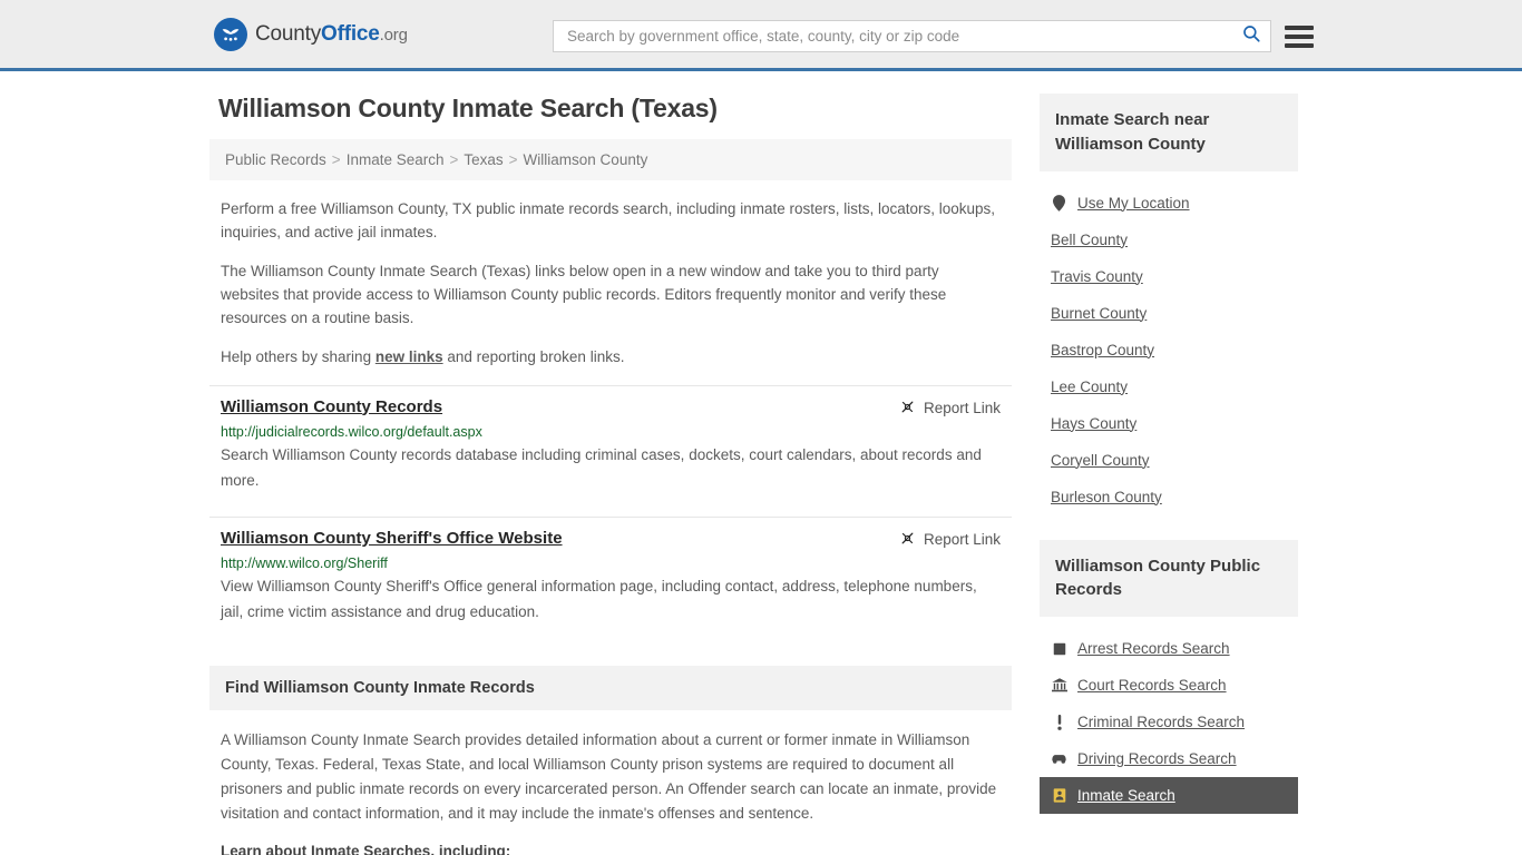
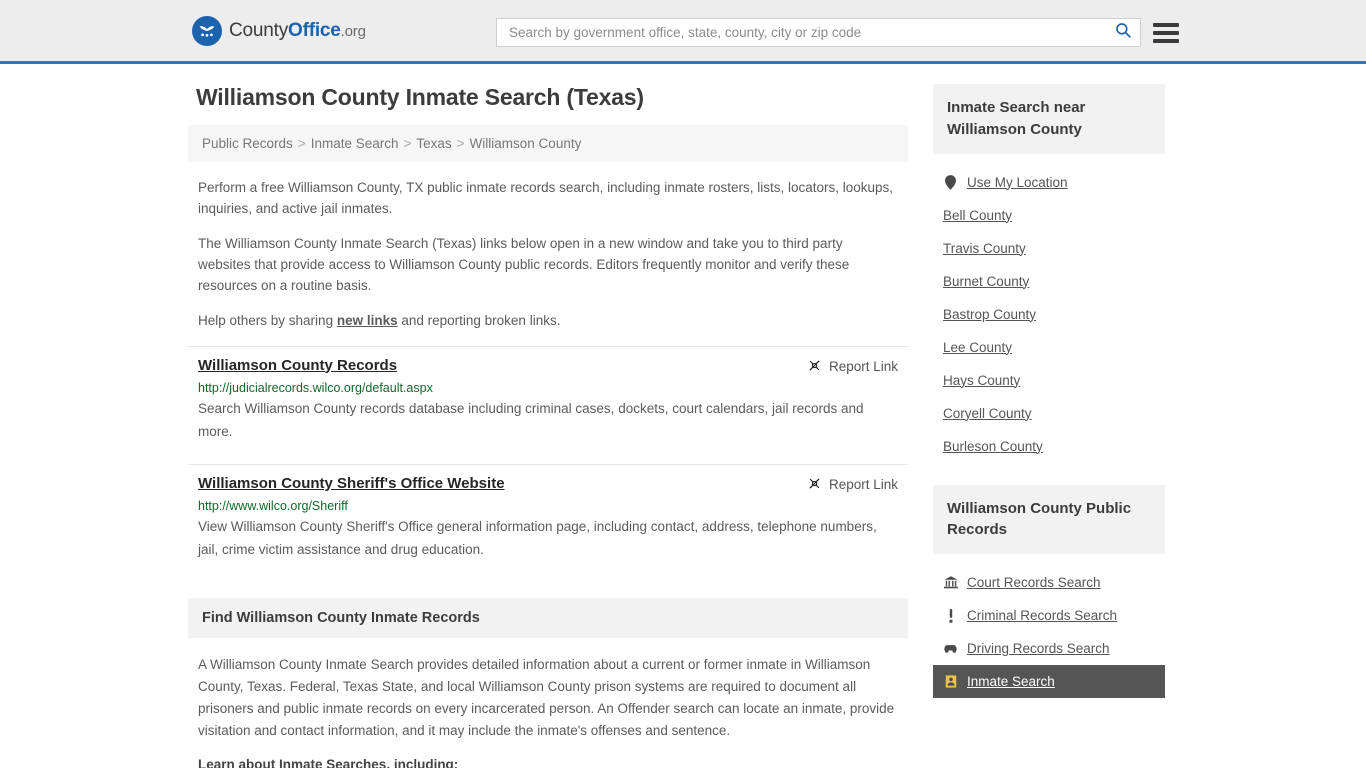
  CountyOffice.org
  Search by government office, state, county, city or zip code
  Williamson County Inmate Search (Texas)
  Public Records > Inmate Search > Texas > Williamson County
  Perform a free Williamson County, TX public inmate records search, including inmate rosters, lists, locators, lookups, inquiries, and active jail inmates.
  The Williamson County Inmate Search (Texas) links below open in a new window and take you to third party websites that provide access to Williamson County public records. Editors frequently monitor and verify these resources on a routine basis.
  Help others by sharing new links and reporting broken links.
  Williamson County Records
  Report Link
  http://judicialrecords.wilco.org/default.aspx
- Search Williamson County records database including criminal cases, dockets, court calendars, about records and more.
+ Search Williamson County records database including criminal cases, dockets, court calendars, jail records and more.
  Williamson County Sheriff's Office Website
  Report Link
  http://www.wilco.org/Sheriff
  View Williamson County Sheriff's Office general information page, including contact, address, telephone numbers, jail, crime victim assistance and drug education.
  Find Williamson County Inmate Records
  A Williamson County Inmate Search provides detailed information about a current or former inmate in Williamson County, Texas. Federal, Texas State, and local Williamson County prison systems are required to document all prisoners and public inmate records on every incarcerated person. An Offender search can locate an inmate, provide visitation and contact information, and it may include the inmate's offenses and sentence.
  Learn about Inmate Searches, including:
  Inmate Search near Williamson County
  Use My Location
  Bell County
  Travis County
  Burnet County
  Bastrop County
  Lee County
  Hays County
  Coryell County
  Burleson County
  Williamson County Public Records
- Arrest Records Search
  Court Records Search
  Criminal Records Search
  Driving Records Search
  Inmate Search
